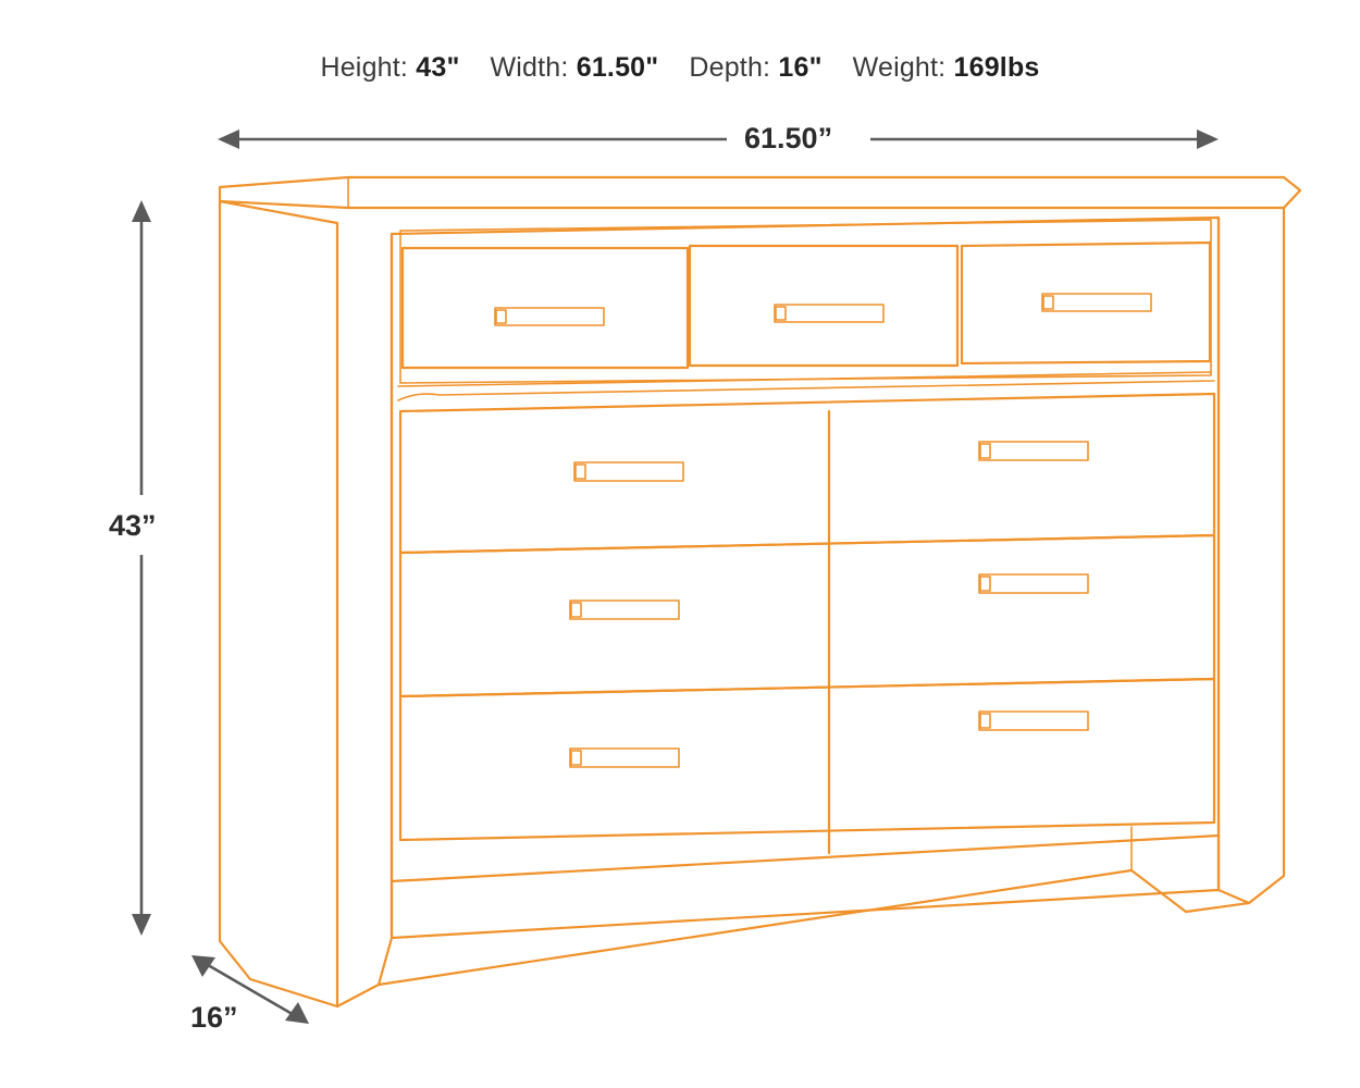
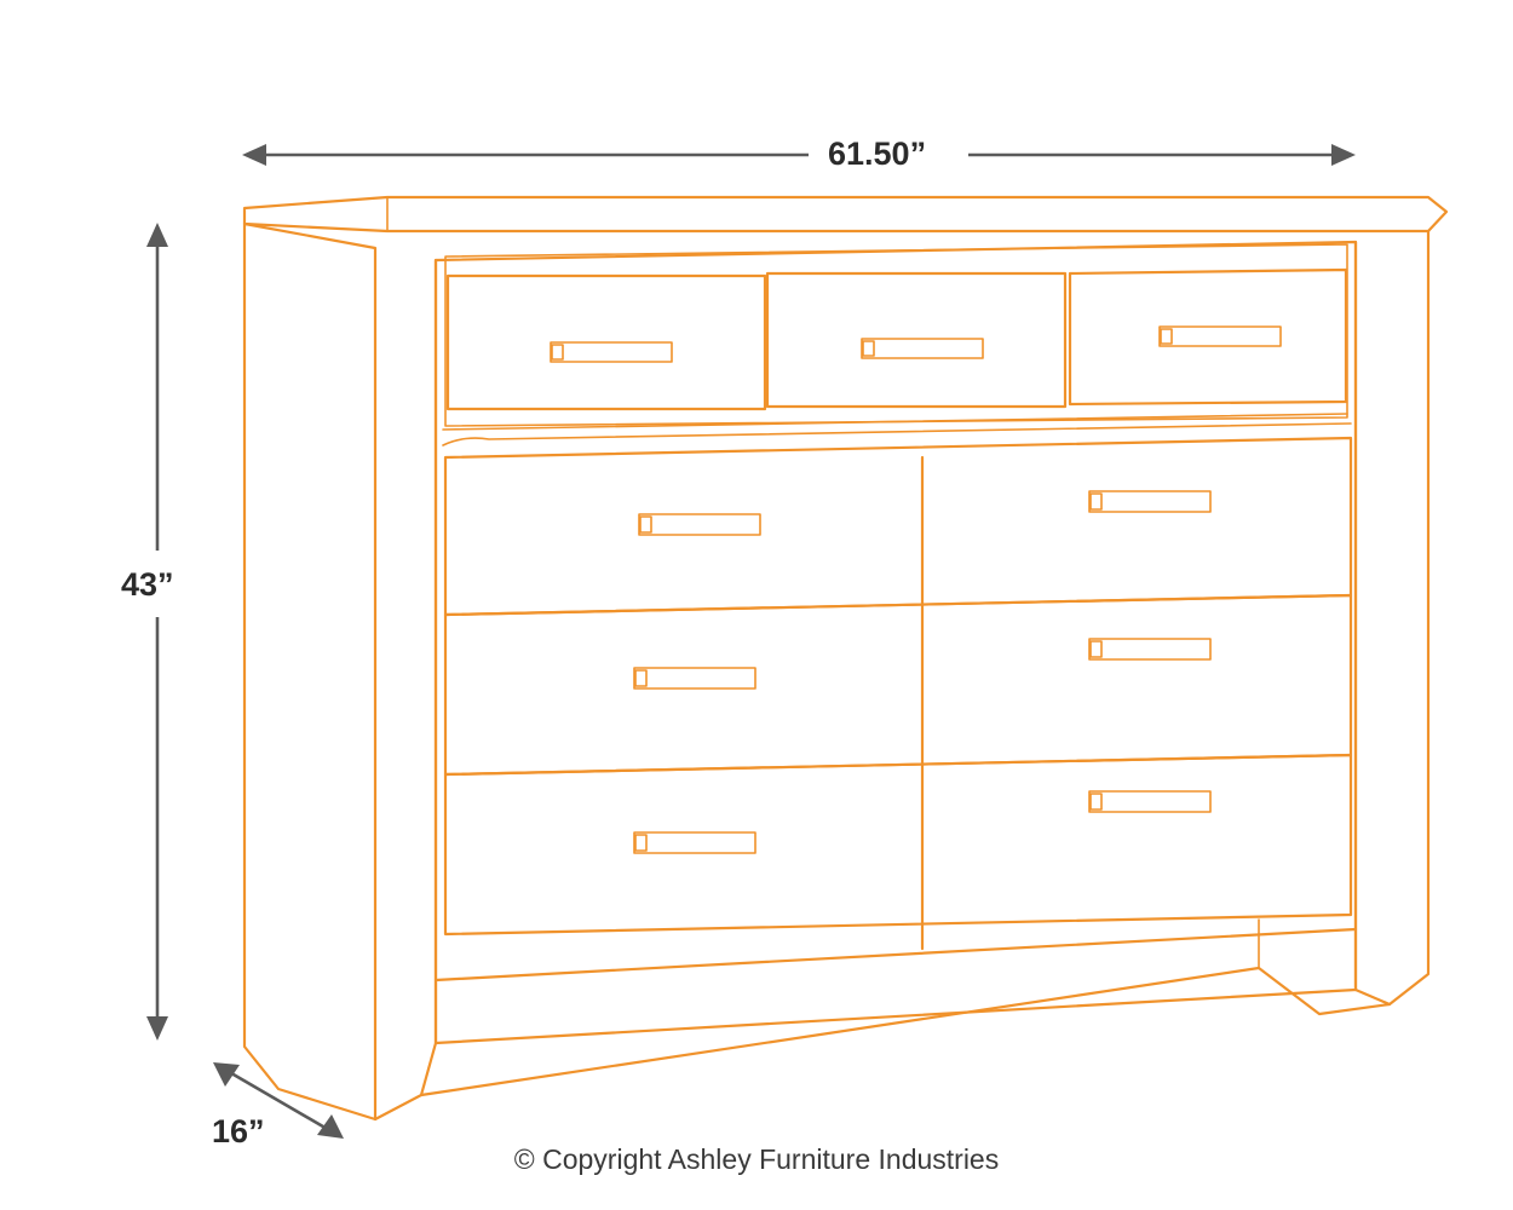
- Height: 43" Width: 61.50" Depth: 16" Weight: 169lbs
  61.50”
  43”
  16”
+ © Copyright Ashley Furniture Industries
